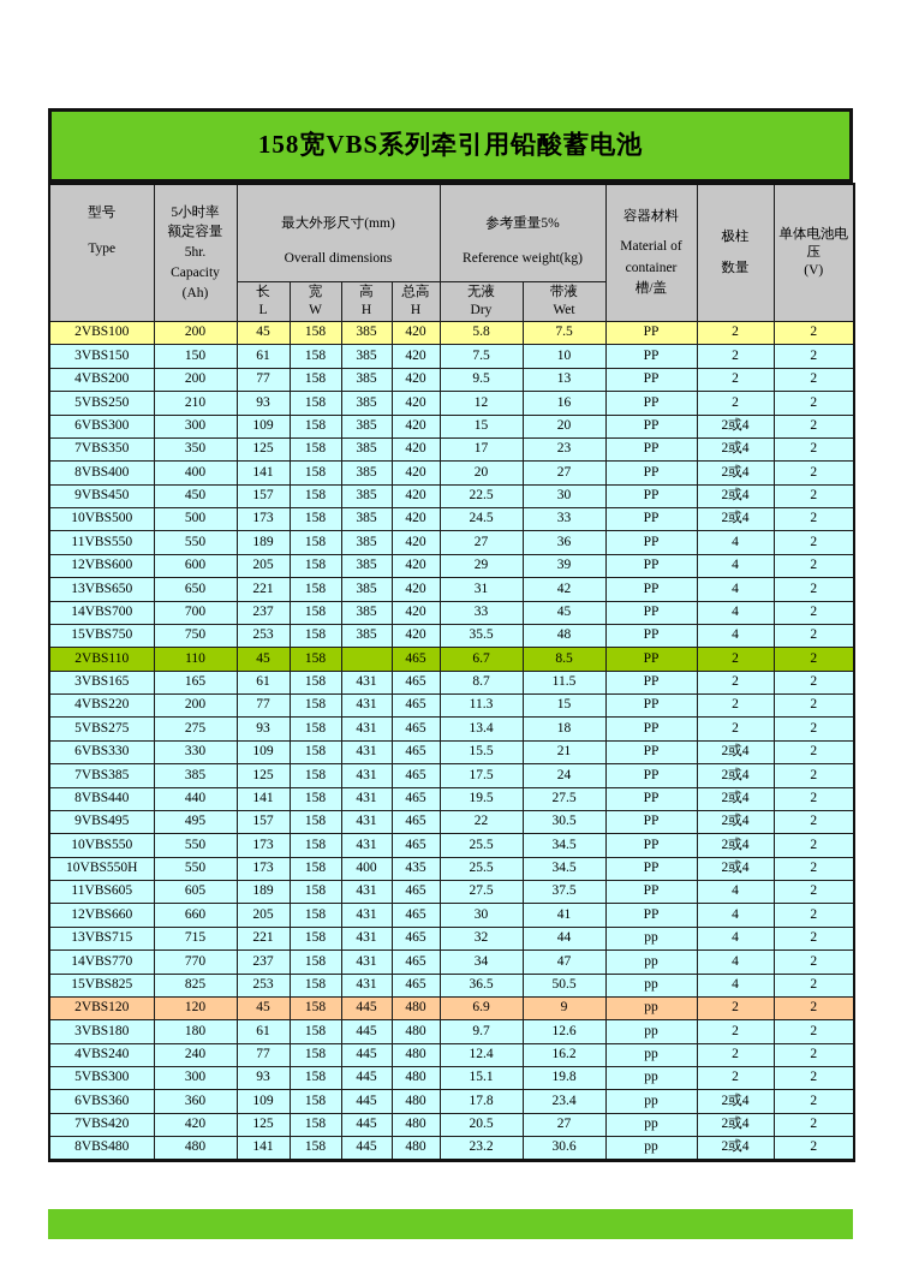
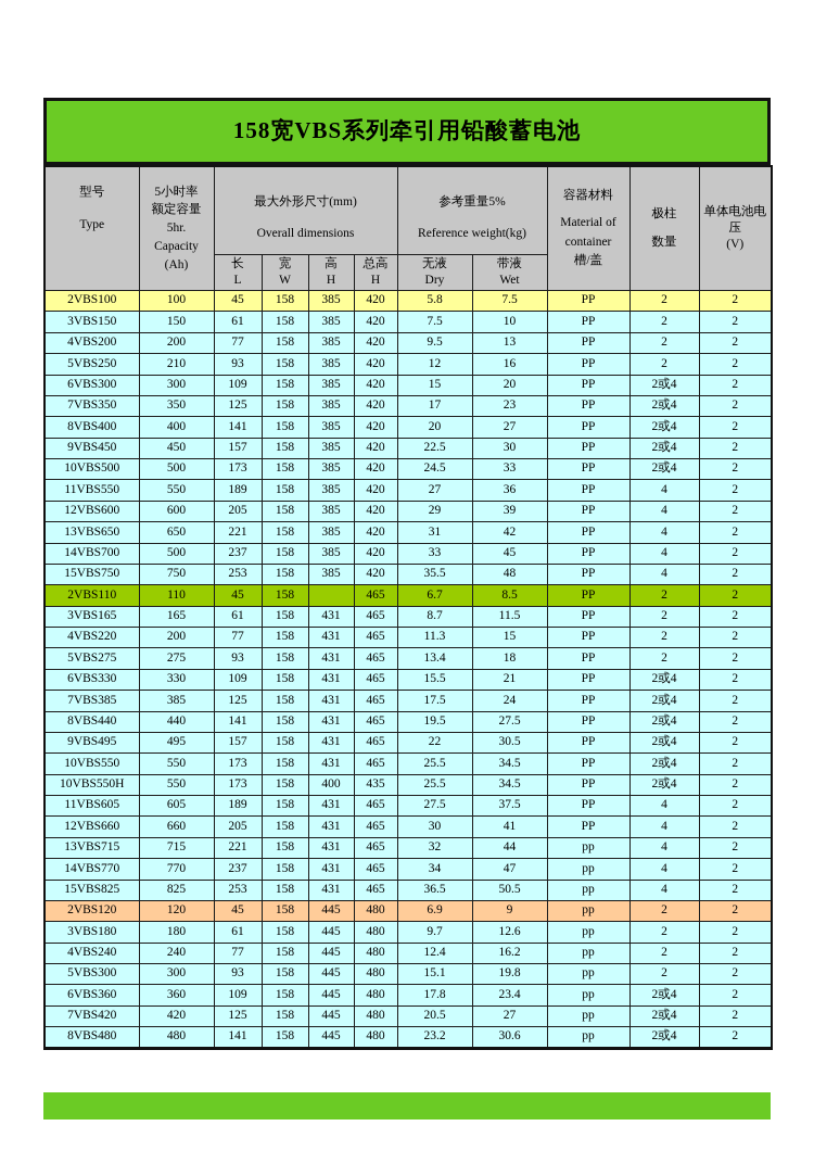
  158宽VBS系列牵引用铅酸蓄电池
  型号 Type	5小时率 额定容量 5hr. Capacity (Ah)	最大外形尺寸(mm) Overall dimensions	参考重量5% Reference weight(kg)	容器材料 Material of container 槽/盖	极柱 数量	单体电池电 压 (V)
  长 L	宽 W	高 H	总高 H	无液 Dry	带液 Wet
- 2VBS100	200	45	158	385	420	5.8	7.5	PP	2	2
+ 2VBS100	100	45	158	385	420	5.8	7.5	PP	2	2
  3VBS150	150	61	158	385	420	7.5	10	PP	2	2
  4VBS200	200	77	158	385	420	9.5	13	PP	2	2
  5VBS250	210	93	158	385	420	12	16	PP	2	2
  6VBS300	300	109	158	385	420	15	20	PP	2或4	2
  7VBS350	350	125	158	385	420	17	23	PP	2或4	2
  8VBS400	400	141	158	385	420	20	27	PP	2或4	2
  9VBS450	450	157	158	385	420	22.5	30	PP	2或4	2
  10VBS500	500	173	158	385	420	24.5	33	PP	2或4	2
  11VBS550	550	189	158	385	420	27	36	PP	4	2
  12VBS600	600	205	158	385	420	29	39	PP	4	2
  13VBS650	650	221	158	385	420	31	42	PP	4	2
- 14VBS700	700	237	158	385	420	33	45	PP	4	2
+ 14VBS700	500	237	158	385	420	33	45	PP	4	2
  15VBS750	750	253	158	385	420	35.5	48	PP	4	2
  2VBS110	110	45	158		465	6.7	8.5	PP	2	2
  3VBS165	165	61	158	431	465	8.7	11.5	PP	2	2
  4VBS220	200	77	158	431	465	11.3	15	PP	2	2
  5VBS275	275	93	158	431	465	13.4	18	PP	2	2
  6VBS330	330	109	158	431	465	15.5	21	PP	2或4	2
  7VBS385	385	125	158	431	465	17.5	24	PP	2或4	2
  8VBS440	440	141	158	431	465	19.5	27.5	PP	2或4	2
  9VBS495	495	157	158	431	465	22	30.5	PP	2或4	2
  10VBS550	550	173	158	431	465	25.5	34.5	PP	2或4	2
  10VBS550H	550	173	158	400	435	25.5	34.5	PP	2或4	2
  11VBS605	605	189	158	431	465	27.5	37.5	PP	4	2
  12VBS660	660	205	158	431	465	30	41	PP	4	2
  13VBS715	715	221	158	431	465	32	44	pp	4	2
  14VBS770	770	237	158	431	465	34	47	pp	4	2
  15VBS825	825	253	158	431	465	36.5	50.5	pp	4	2
  2VBS120	120	45	158	445	480	6.9	9	pp	2	2
  3VBS180	180	61	158	445	480	9.7	12.6	pp	2	2
  4VBS240	240	77	158	445	480	12.4	16.2	pp	2	2
  5VBS300	300	93	158	445	480	15.1	19.8	pp	2	2
  6VBS360	360	109	158	445	480	17.8	23.4	pp	2或4	2
  7VBS420	420	125	158	445	480	20.5	27	pp	2或4	2
  8VBS480	480	141	158	445	480	23.2	30.6	pp	2或4	2
